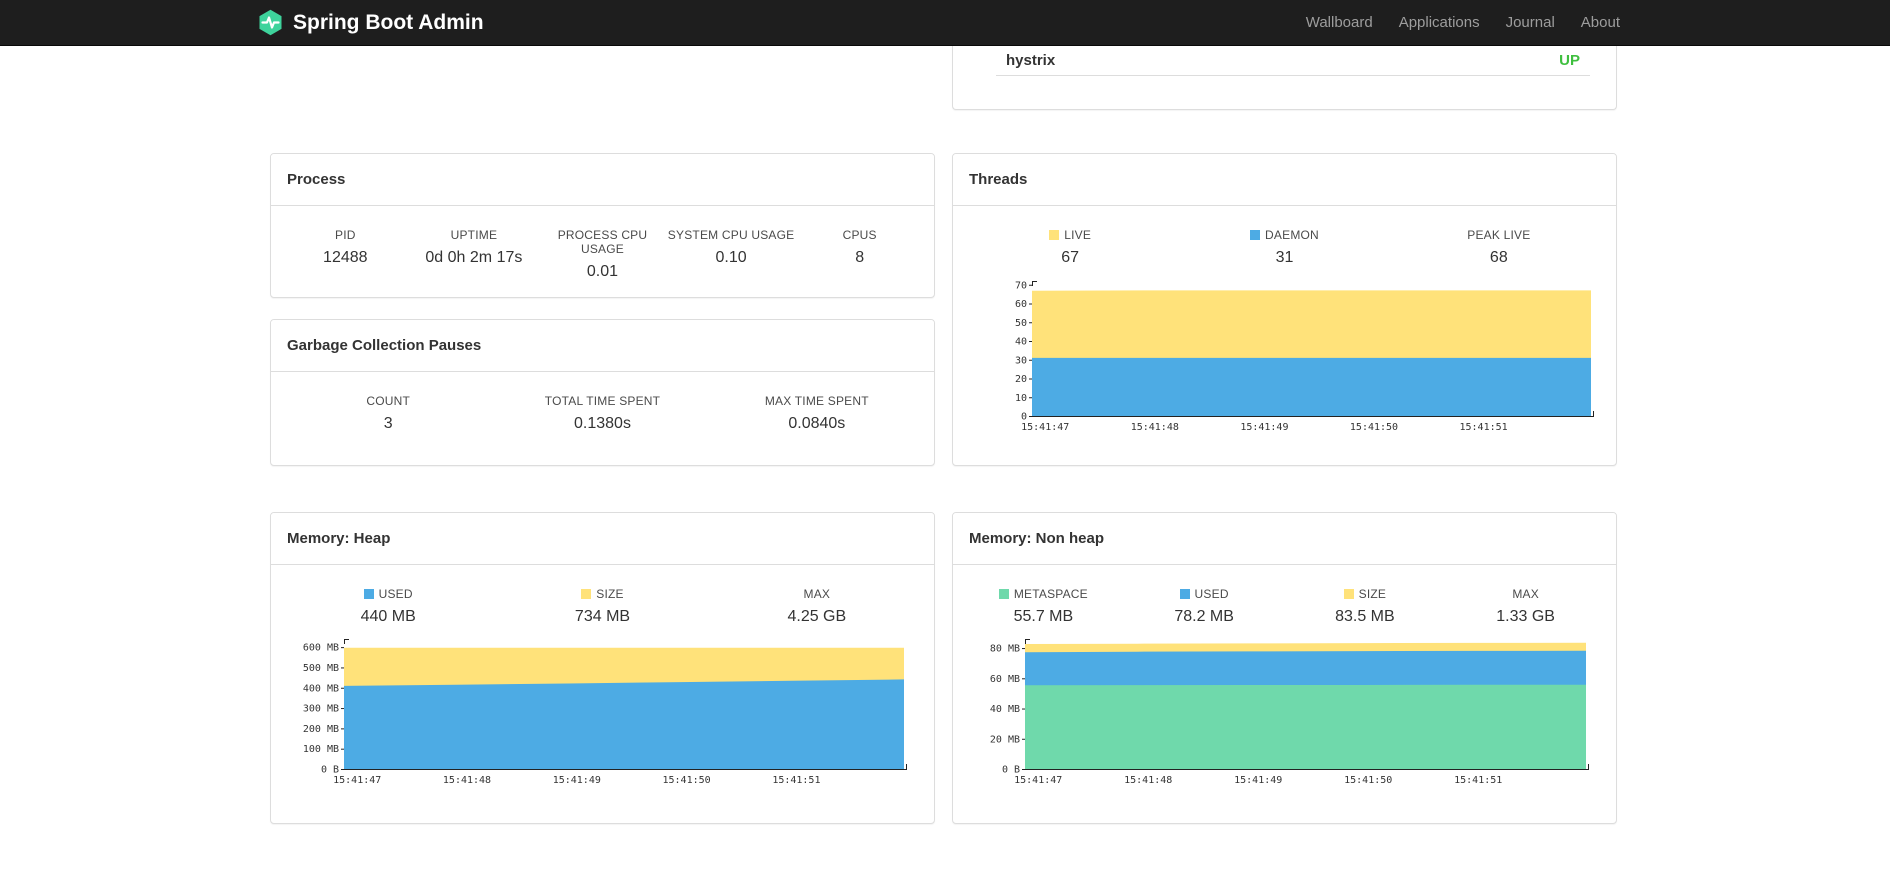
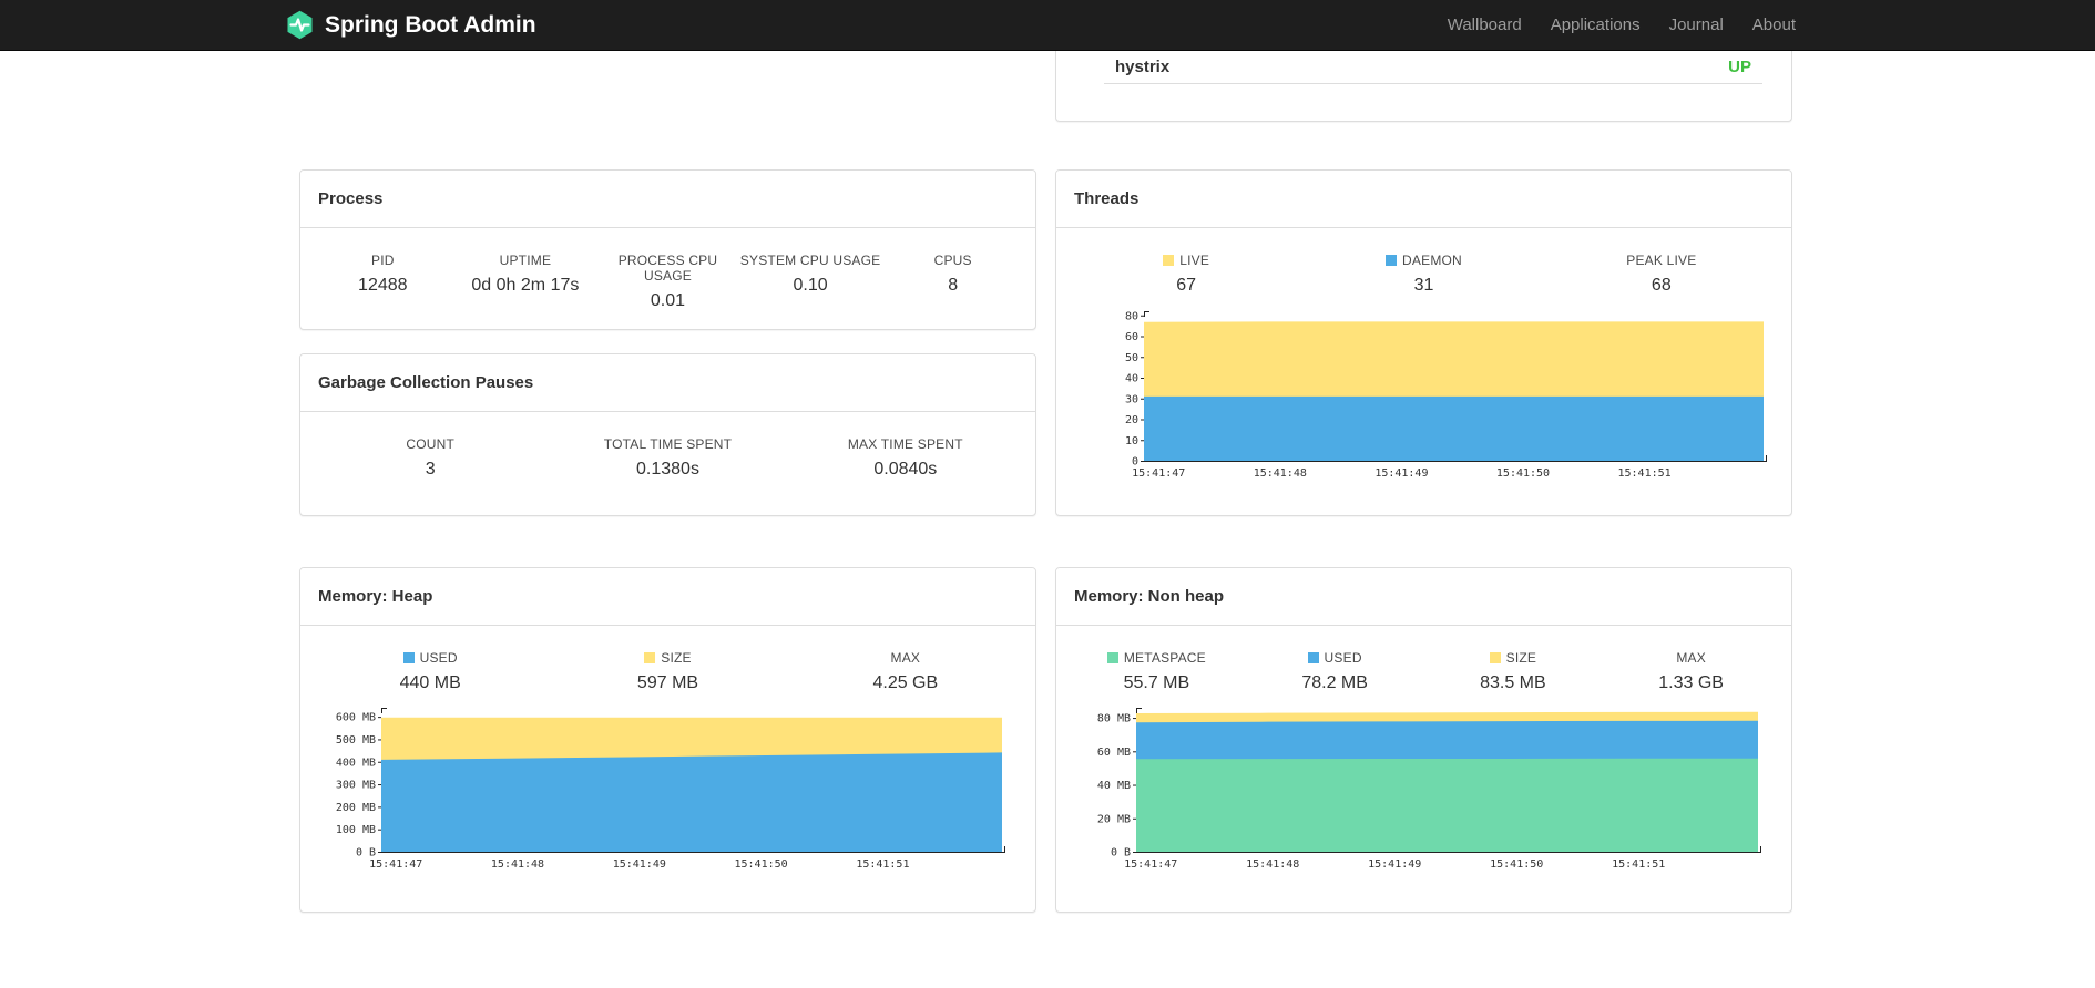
  Spring Boot Admin
  Wallboard
  Applications
  Journal
  About
  hystrix
  UP
  Process
  PID
  12488
  UPTIME
  0d 0h 2m 17s
  PROCESS CPU USAGE
  0.01
  SYSTEM CPU USAGE
  0.10
  CPUS
  8
  Garbage Collection Pauses
  COUNT
  3
  TOTAL TIME SPENT
  0.1380s
  MAX TIME SPENT
  0.0840s
  Threads
  LIVE
  67
  DAEMON
  31
  PEAK LIVE
  68
  0
  10
  20
  30
  40
  50
  60
- 70
+ 80
  15:41:47
  15:41:48
  15:41:49
  15:41:50
  15:41:51
  Memory: Heap
  USED
  440 MB
  SIZE
- 734 MB
+ 597 MB
  MAX
  4.25 GB
  0 B
  100 MB
  200 MB
  300 MB
  400 MB
  500 MB
  600 MB
  15:41:47
  15:41:48
  15:41:49
  15:41:50
  15:41:51
  Memory: Non heap
  METASPACE
  55.7 MB
  USED
  78.2 MB
  SIZE
  83.5 MB
  MAX
  1.33 GB
  0 B
  20 MB
  40 MB
  60 MB
  80 MB
  15:41:47
  15:41:48
  15:41:49
  15:41:50
  15:41:51
